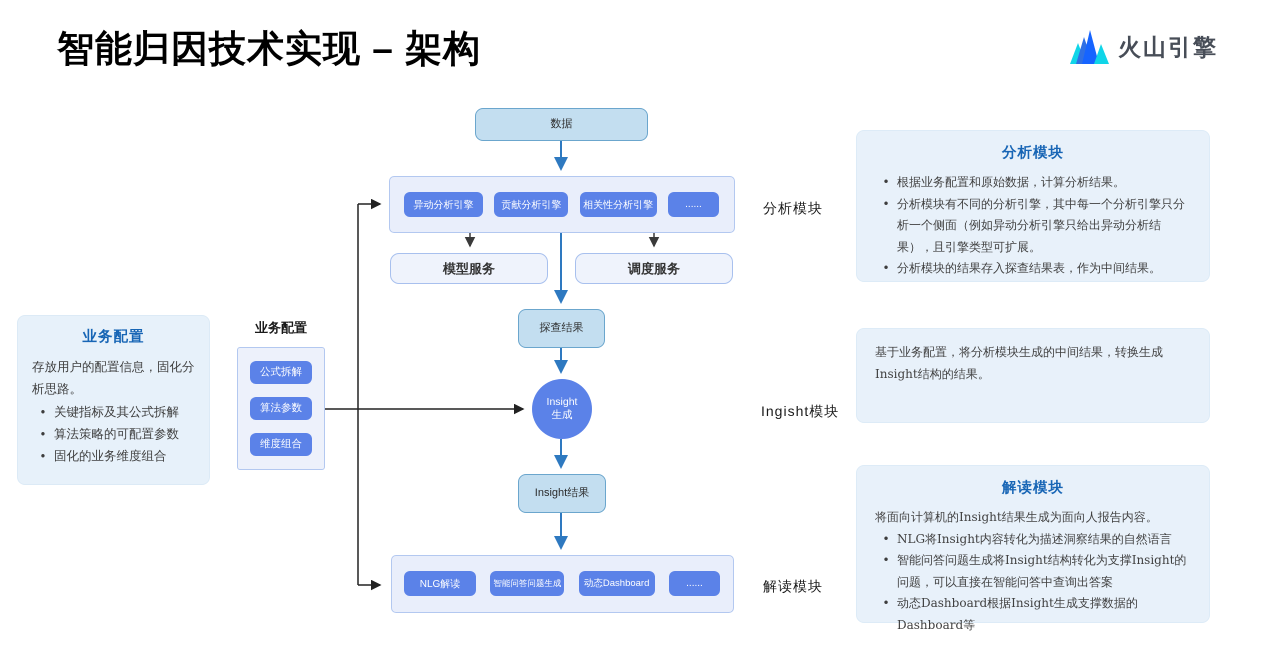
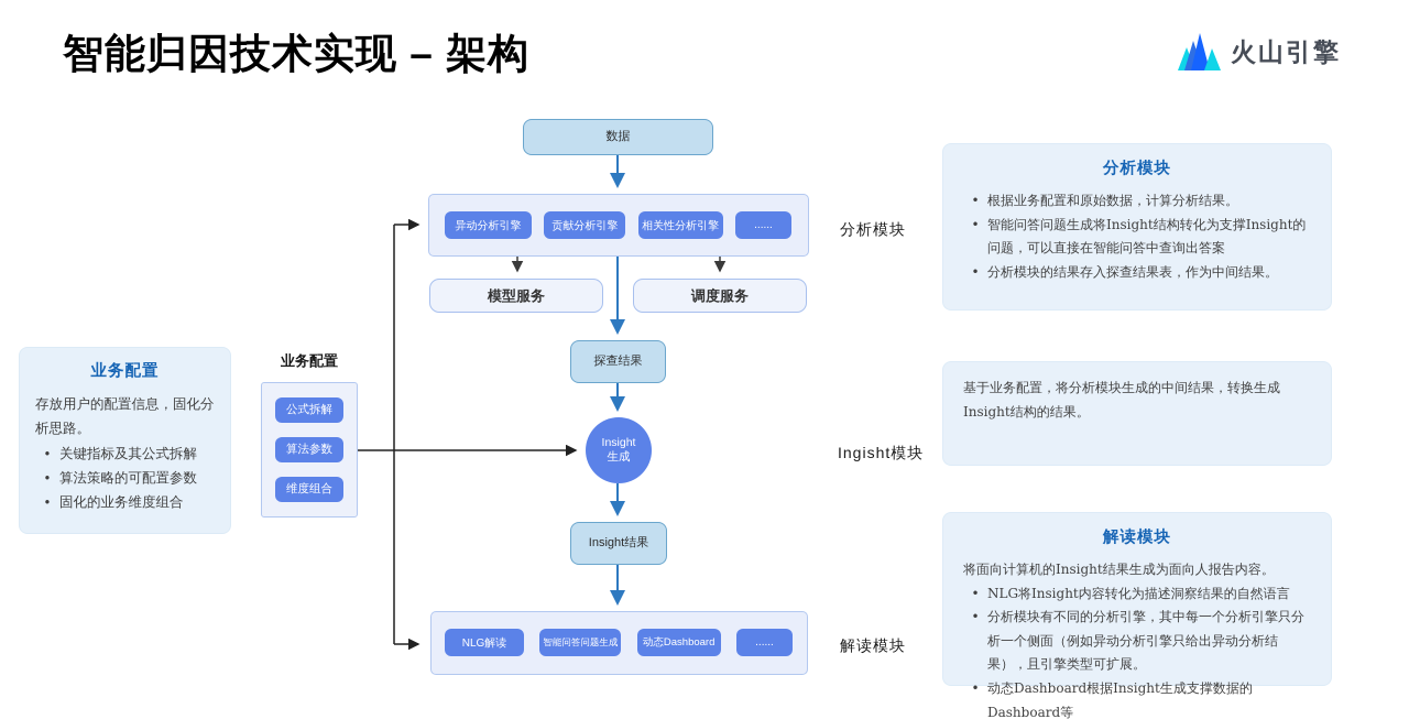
  智能归因技术实现 – 架构
  火山引擎
  数据
  异动分析引擎
  贡献分析引擎
  相关性分析引擎
  ......
  模型服务
  调度服务
  探查结果
  Insight
  生成
  Insight结果
  NLG解读
  智能问答问题生成
  动态Dashboard
  ......
  分析模块
  Ingisht模块
  解读模块
  业务配置
  存放用户的配置信息，固化分析思路。
  •
  关键指标及其公式拆解
  •
  算法策略的可配置参数
  •
  固化的业务维度组合
  业务配置
  公式拆解
  算法参数
  维度组合
  分析模块
  •
  根据业务配置和原始数据，计算分析结果。
  •
- 分析模块有不同的分析引擎，其中每一个分析引擎只分析一个侧面（例如异动分析引擎只给出异动分析结果），且引擎类型可扩展。
+ 智能问答问题生成将Insight结构转化为支撑Insight的问题，可以直接在智能问答中查询出答案
  •
  分析模块的结果存入探查结果表，作为中间结果。
  基于业务配置，将分析模块生成的中间结果，转换生成Insight结构的结果。
  解读模块
  将面向计算机的Insight结果生成为面向人报告内容。
  •
  NLG将Insight内容转化为描述洞察结果的自然语言
  •
- 智能问答问题生成将Insight结构转化为支撑Insight的问题，可以直接在智能问答中查询出答案
+ 分析模块有不同的分析引擎，其中每一个分析引擎只分析一个侧面（例如异动分析引擎只给出异动分析结果），且引擎类型可扩展。
  •
  动态Dashboard根据Insight生成支撑数据的Dashboard等
